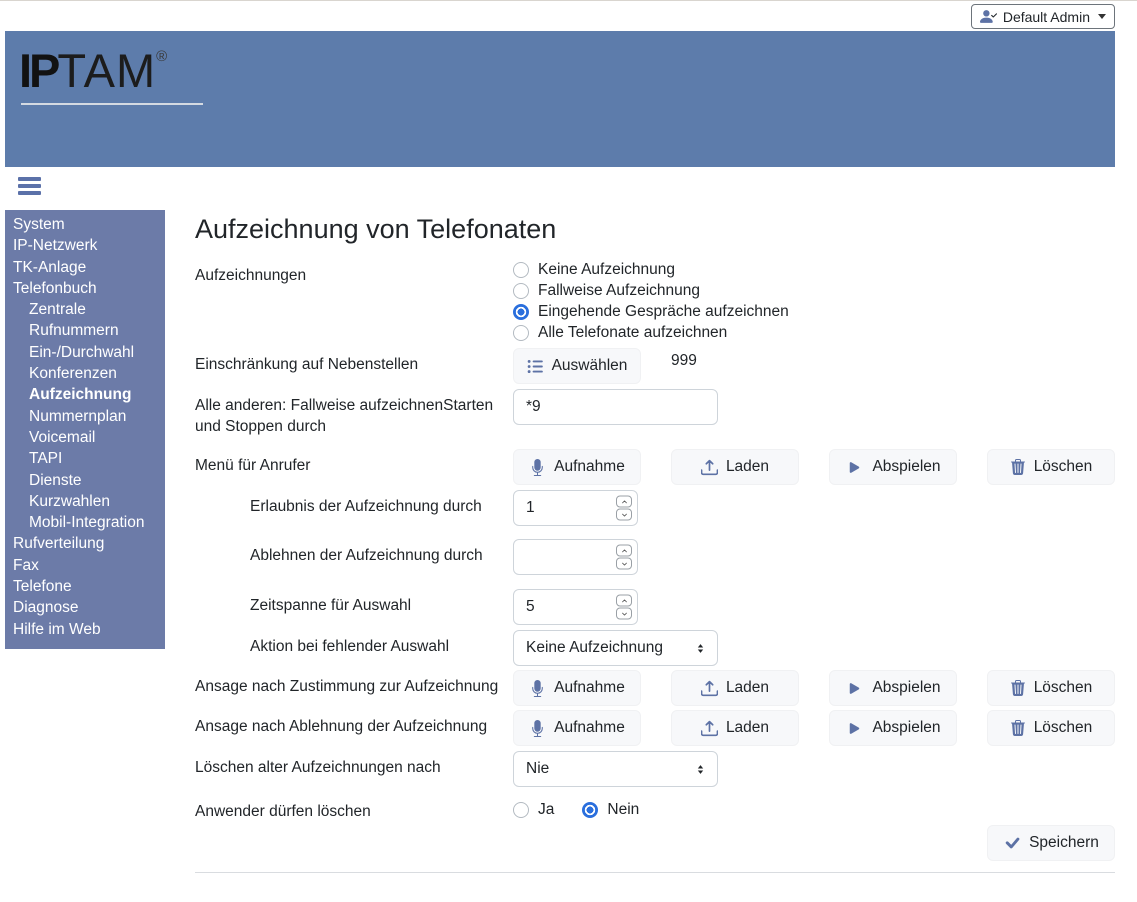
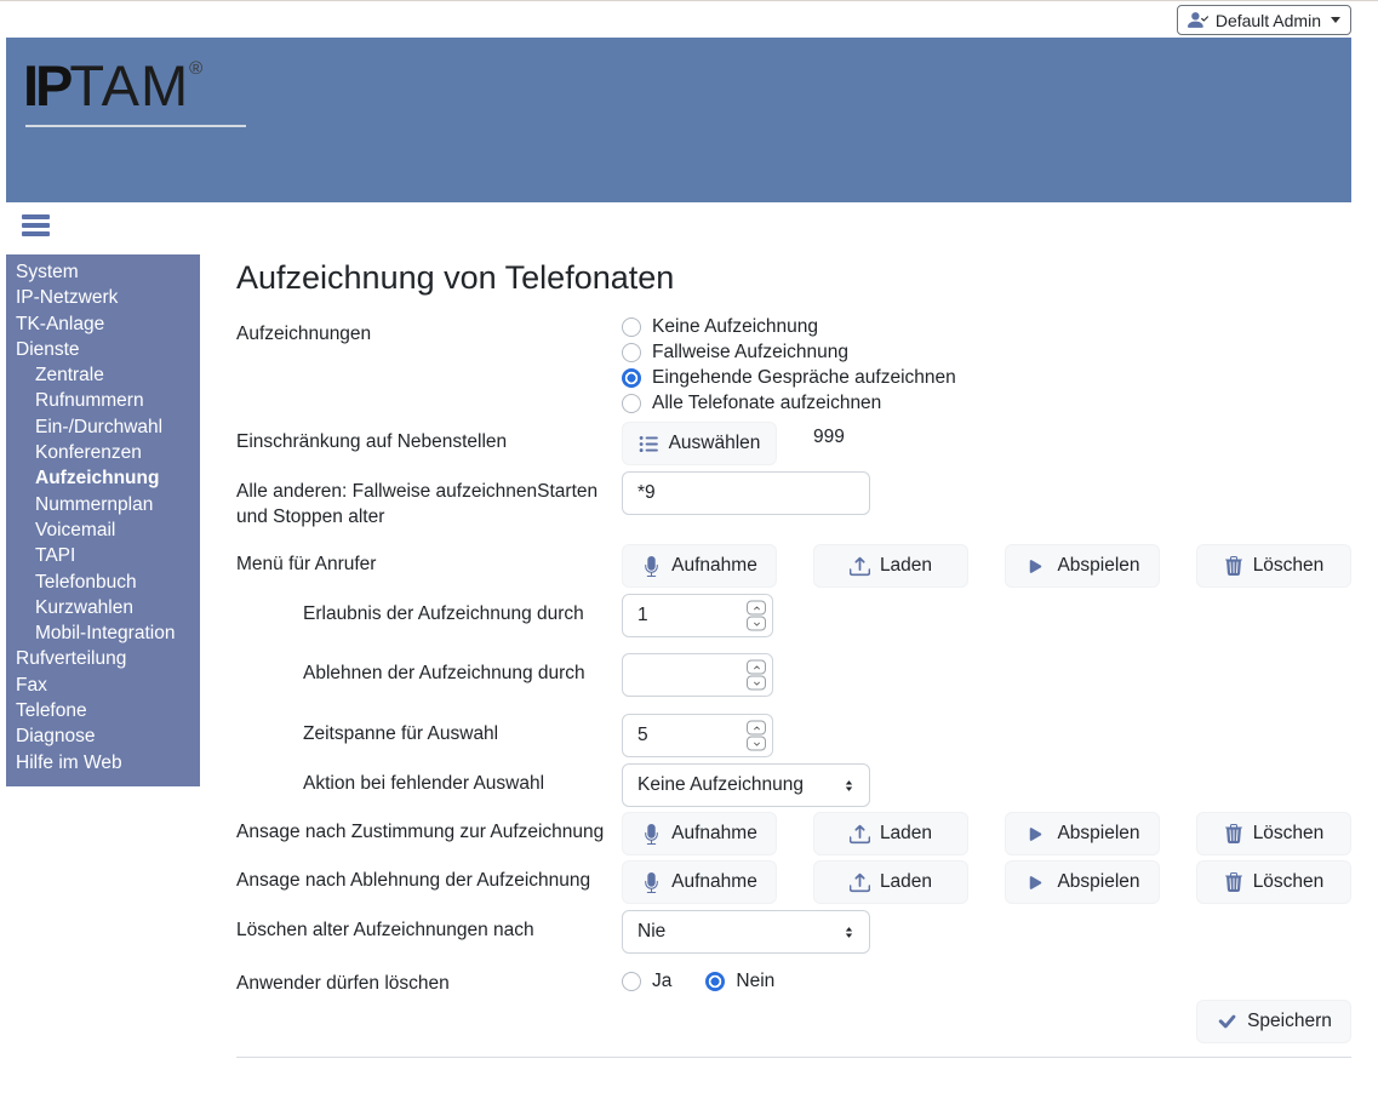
  Default Admin
  IPTAM®
  System
  IP-Netzwerk
  TK-Anlage
- Telefonbuch
+ Dienste
  Zentrale
  Rufnummern
  Ein-/Durchwahl
  Konferenzen
  Aufzeichnung
  Nummernplan
  Voicemail
  TAPI
- Dienste
+ Telefonbuch
  Kurzwahlen
  Mobil-Integration
  Rufverteilung
  Fax
  Telefone
  Diagnose
  Hilfe im Web
  Aufzeichnung von Telefonaten
  Aufzeichnungen
  Keine Aufzeichnung
  Fallweise Aufzeichnung
  Eingehende Gespräche aufzeichnen
  Alle Telefonate aufzeichnen
  Einschränkung auf Nebenstellen
  Auswählen
  999
- Alle anderen: Fallweise aufzeichnenStarten und Stoppen durch
+ Alle anderen: Fallweise aufzeichnenStarten und Stoppen alter
  *9
  Menü für Anrufer
  Aufnahme
  Laden
  Abspielen
  Löschen
  Erlaubnis der Aufzeichnung durch
  1
  Ablehnen der Aufzeichnung durch
  Zeitspanne für Auswahl
  5
  Aktion bei fehlender Auswahl
  Keine Aufzeichnung
  Ansage nach Zustimmung zur Aufzeichnung
  Aufnahme
  Laden
  Abspielen
  Löschen
  Ansage nach Ablehnung der Aufzeichnung
  Aufnahme
  Laden
  Abspielen
  Löschen
  Löschen alter Aufzeichnungen nach
  Nie
  Anwender dürfen löschen
  Ja
  Nein
  Speichern
